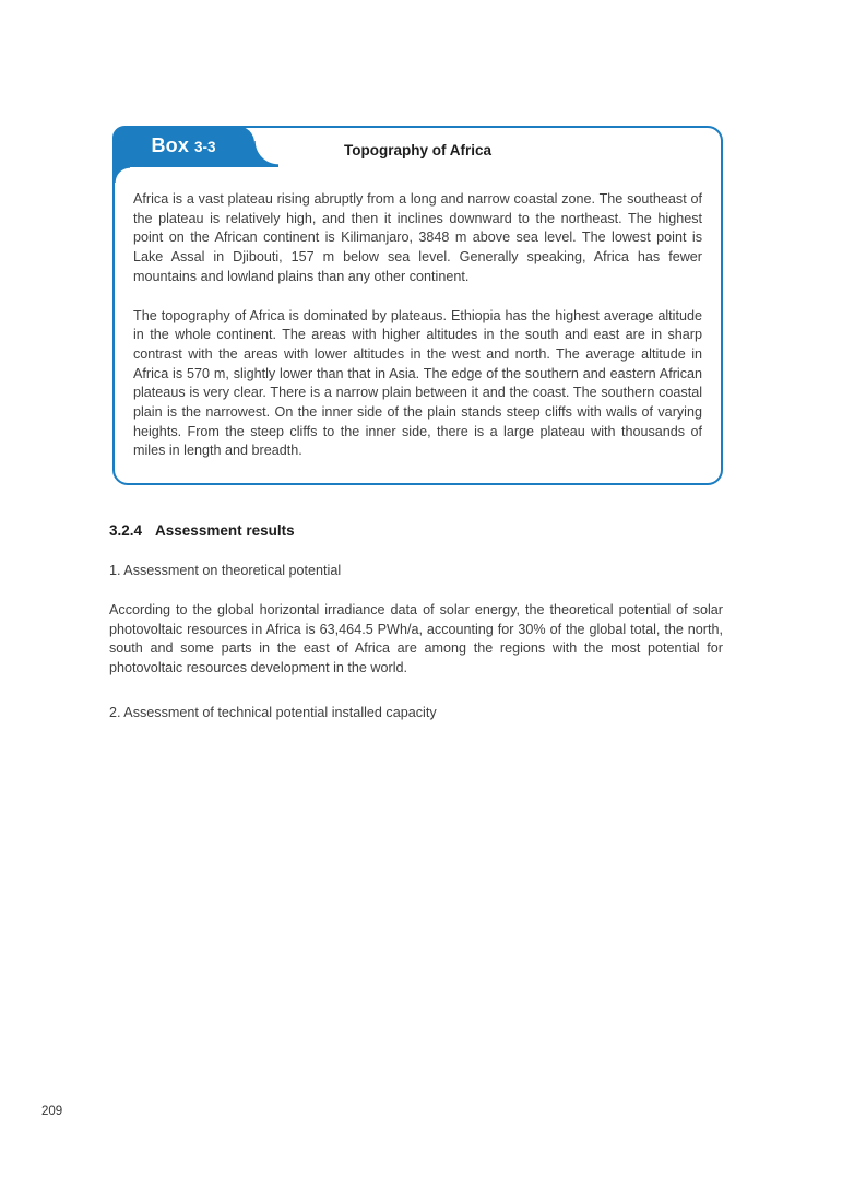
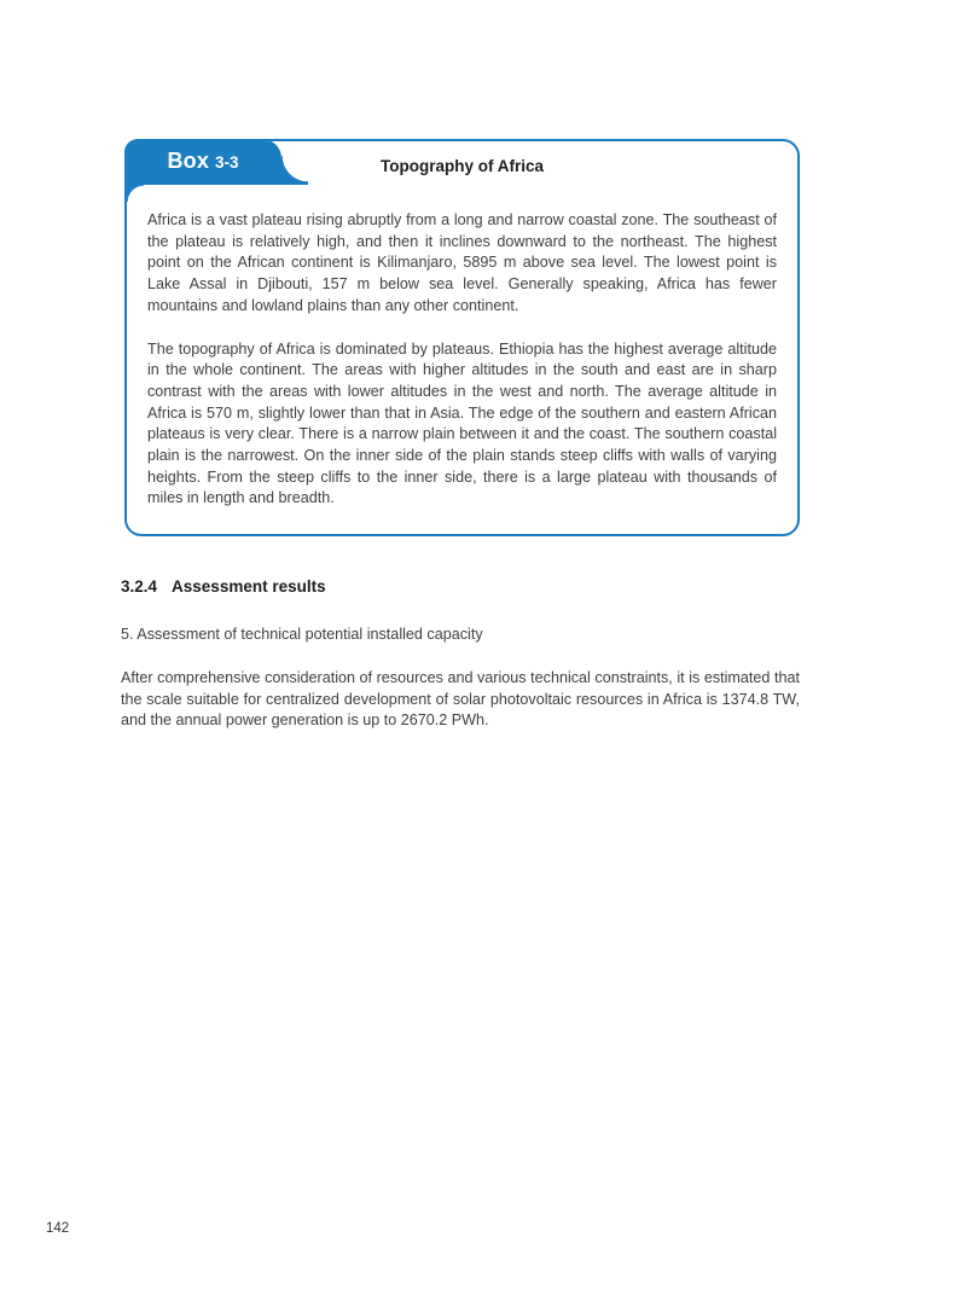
  Box
  3-3
  Topography of Africa
- Africa is a vast plateau rising abruptly from a long and narrow coastal zone. The southeast of the plateau is relatively high, and then it inclines downward to the northeast. The highest point on the African continent is Kilimanjaro, 3848 m above sea level. The lowest point is Lake Assal in Djibouti, 157 m below sea level. Generally speaking, Africa has fewer mountains and lowland plains than any other continent.
+ Africa is a vast plateau rising abruptly from a long and narrow coastal zone. The southeast of the plateau is relatively high, and then it inclines downward to the northeast. The highest point on the African continent is Kilimanjaro, 5895 m above sea level. The lowest point is Lake Assal in Djibouti, 157 m below sea level. Generally speaking, Africa has fewer mountains and lowland plains than any other continent.
  The topography of Africa is dominated by plateaus. Ethiopia has the highest average altitude in the whole continent. The areas with higher altitudes in the south and east are in sharp contrast with the areas with lower altitudes in the west and north. The average altitude in Africa is 570 m, slightly lower than that in Asia. The edge of the southern and eastern African plateaus is very clear. There is a narrow plain between it and the coast. The southern coastal plain is the narrowest. On the inner side of the plain stands steep cliffs with walls of varying heights. From the steep cliffs to the inner side, there is a large plateau with thousands of miles in length and breadth.
  3.2.4 Assessment results
- 1. Assessment on theoretical potential
- According to the global horizontal irradiance data of solar energy, the theoretical potential of solar photovoltaic resources in Africa is 63,464.5 PWh/a, accounting for 30% of the global total, the north, south and some parts in the east of Africa are among the regions with the most potential for photovoltaic resources development in the world.
- 2. Assessment of technical potential installed capacity
+ 5. Assessment of technical potential installed capacity
+ After comprehensive consideration of resources and various technical constraints, it is estimated that the scale suitable for centralized development of solar photovoltaic resources in Africa is 1374.8 TW, and the annual power generation is up to 2670.2 PWh.
- 209
+ 142
